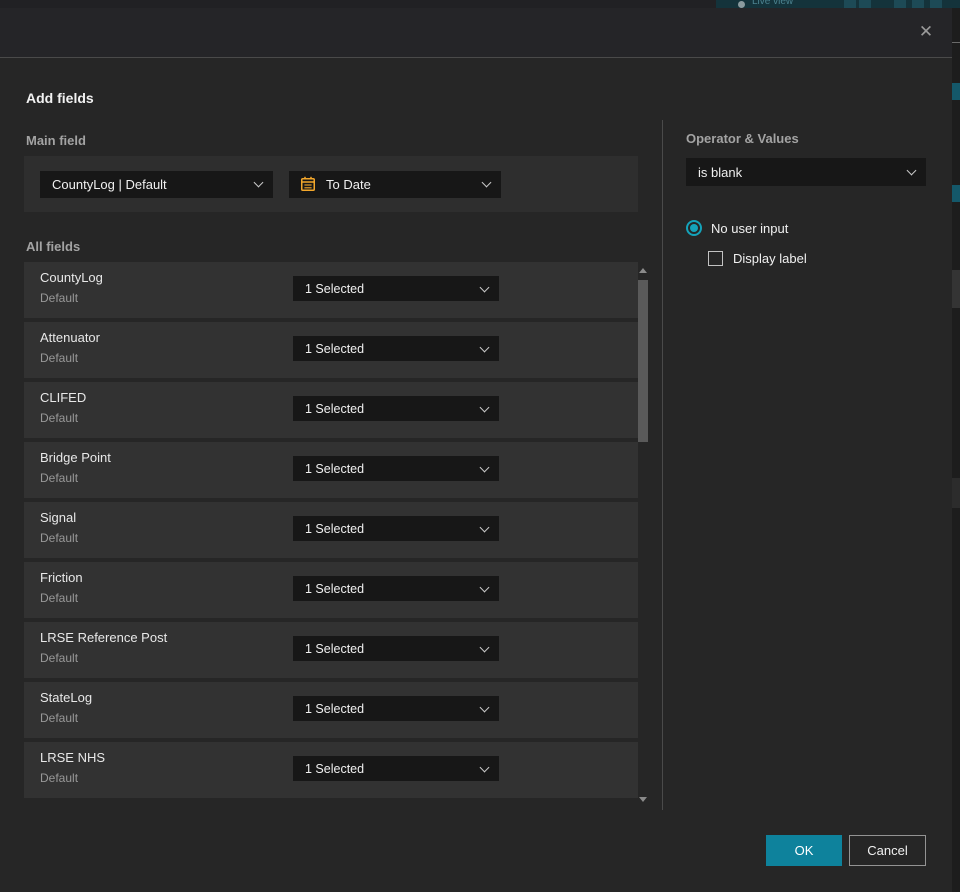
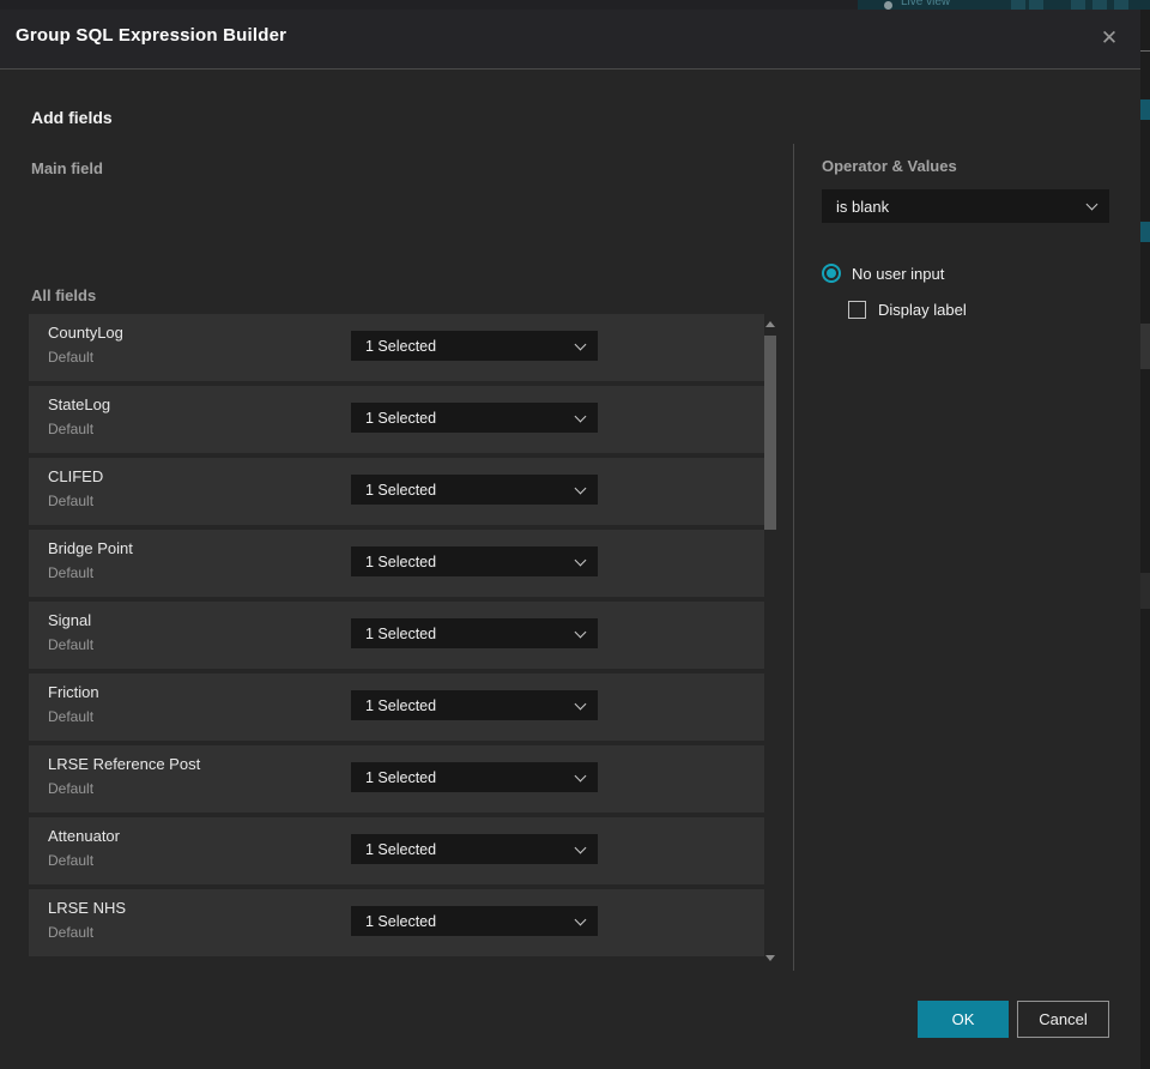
  Live view
+ Group SQL Expression Builder
  ✕
  Add fields
  Main field
- CountyLog | Default
- To Date
  All fields
  CountyLog
  Default
  1 Selected
- Attenuator
+ StateLog
  Default
  1 Selected
  CLIFED
  Default
  1 Selected
  Bridge Point
  Default
  1 Selected
  Signal
  Default
  1 Selected
  Friction
  Default
  1 Selected
  LRSE Reference Post
  Default
  1 Selected
- StateLog
+ Attenuator
  Default
  1 Selected
  LRSE NHS
  Default
  1 Selected
  Operator & Values
  is blank
  No user input
  Display label
  OK
  Cancel
